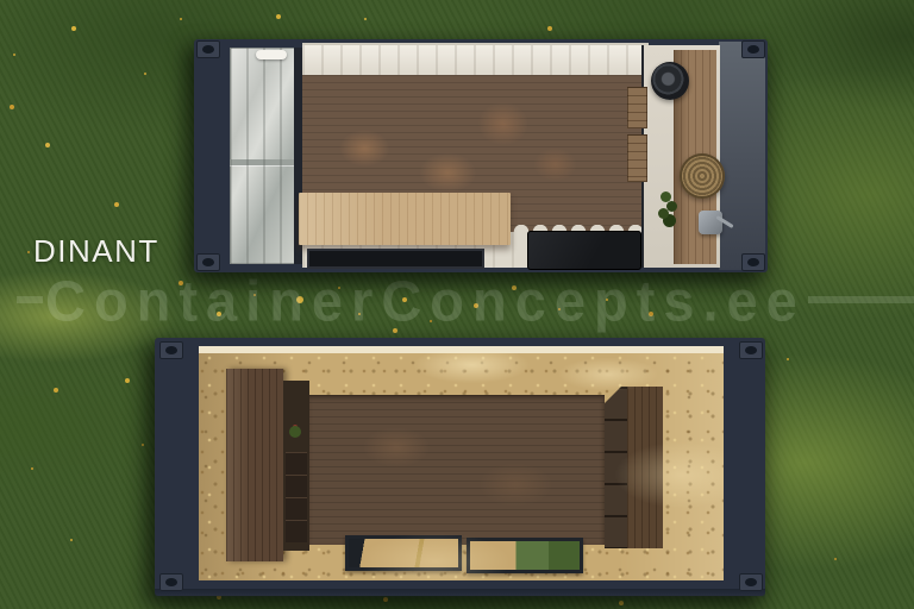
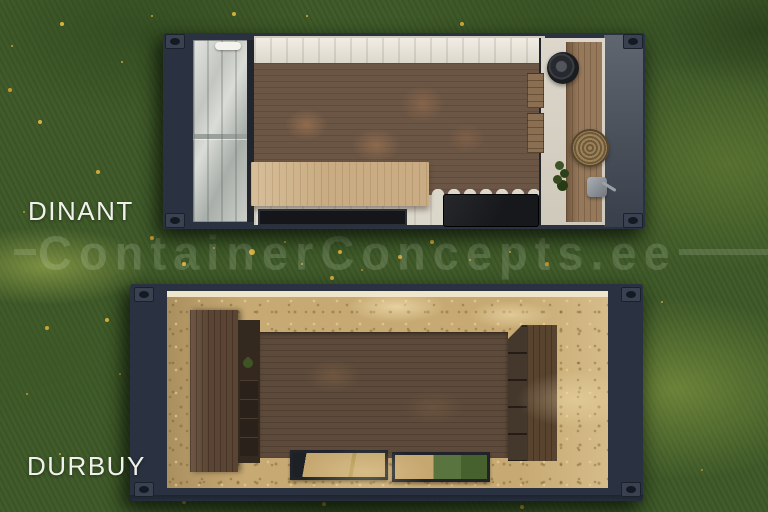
  ContainerConcepts.ee
  DINANT
+ DURBUY
